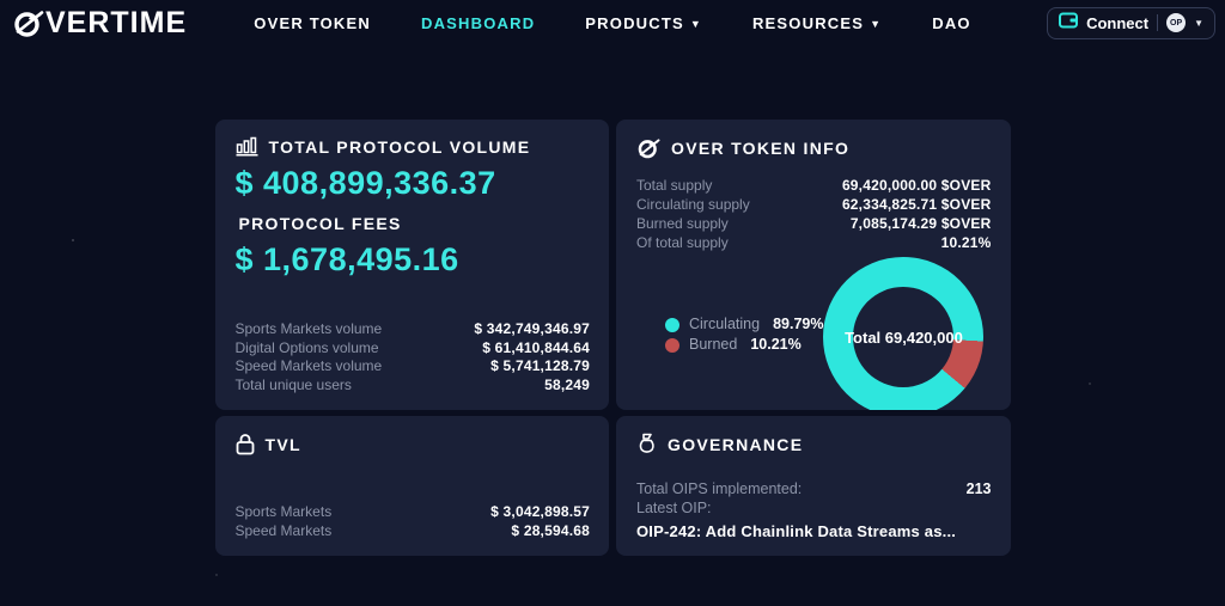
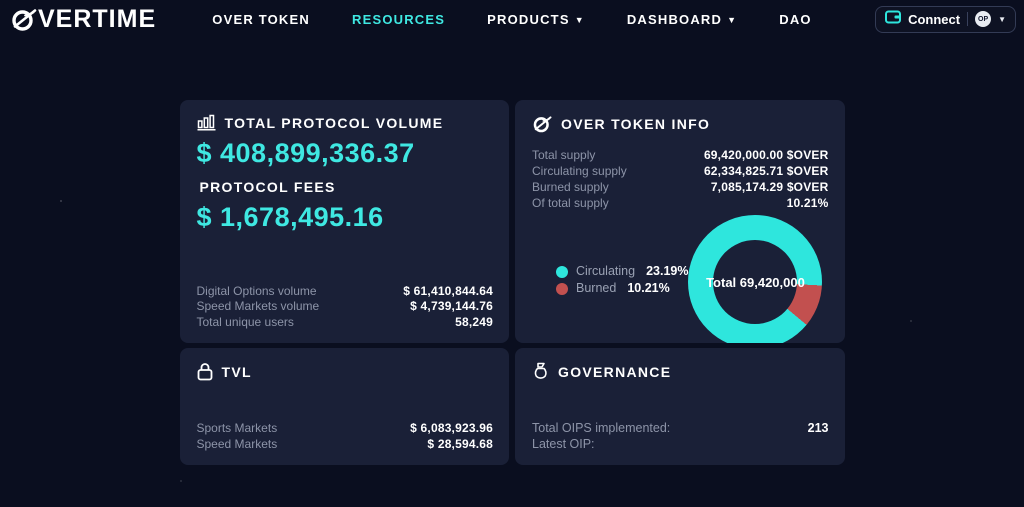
  VERTIME
  OVER TOKEN
- DASHBOARD
+ RESOURCES
  PRODUCTS
  ▼
- RESOURCES
+ DASHBOARD
  ▼
  DAO
  Connect
  ▼
  TOTAL PROTOCOL VOLUME
  $ 408,899,336.37
  PROTOCOL FEES
  $ 1,678,495.16
- Sports Markets volume
- $ 342,749,346.97
  Digital Options volume
  $ 61,410,844.64
  Speed Markets volume
- $ 5,741,128.79
+ $ 4,739,144.76
  Total unique users
  58,249
  OVER TOKEN INFO
  Total supply
  69,420,000.00 $OVER
  Circulating supply
  62,334,825.71 $OVER
  Burned supply
  7,085,174.29 $OVER
  Of total supply
  10.21%
  Circulating
- 89.79%
+ 23.19%
  Burned
  10.21%
  Total 69,420,000
  TVL
  Sports Markets
- $ 3,042,898.57
+ $ 6,083,923.96
  Speed Markets
  $ 28,594.68
  GOVERNANCE
  Total OIPS implemented:
  213
  Latest OIP:
- OIP-242: Add Chainlink Data Streams as...
